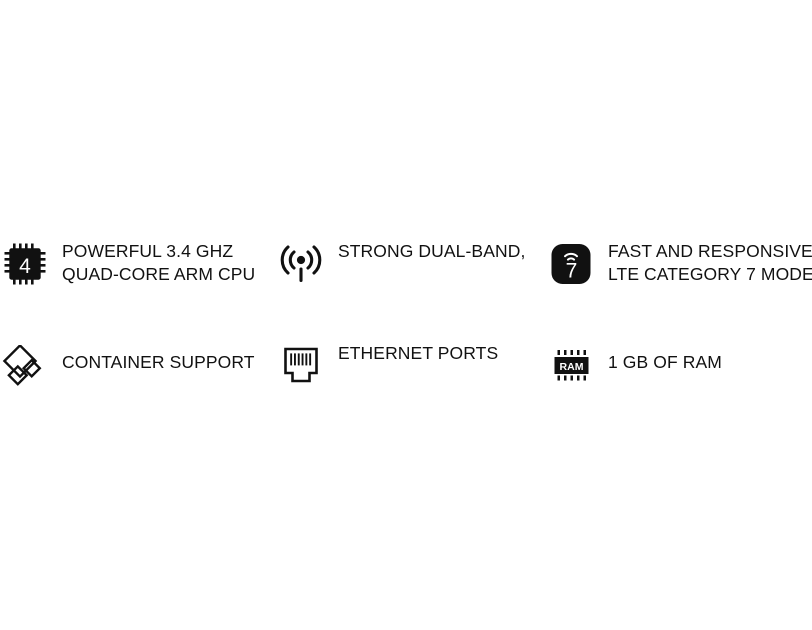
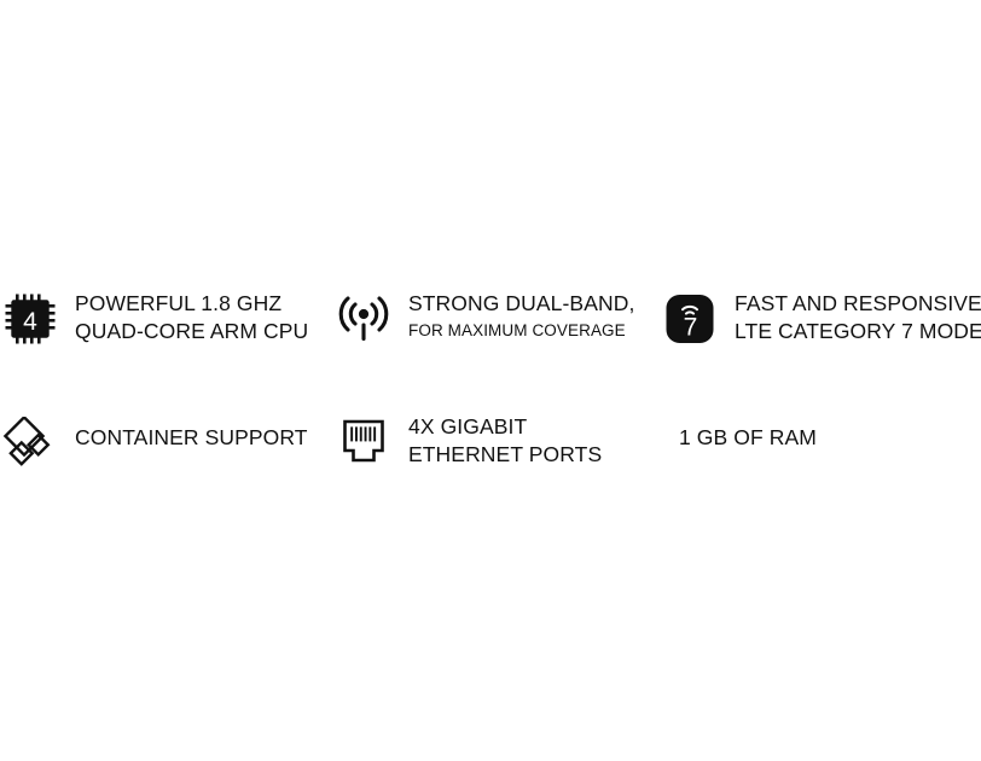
  4
- POWERFUL 3.4 GHZ
+ POWERFUL 1.8 GHZ
  QUAD-CORE ARM CPU
  STRONG DUAL-BAND,
+ FOR MAXIMUM COVERAGE
  7
  FAST AND RESPONSIVE
  LTE CATEGORY 7 MODE
  CONTAINER SUPPORT
+ 4X GIGABIT
  ETHERNET PORTS
- RAM
  1 GB OF RAM
